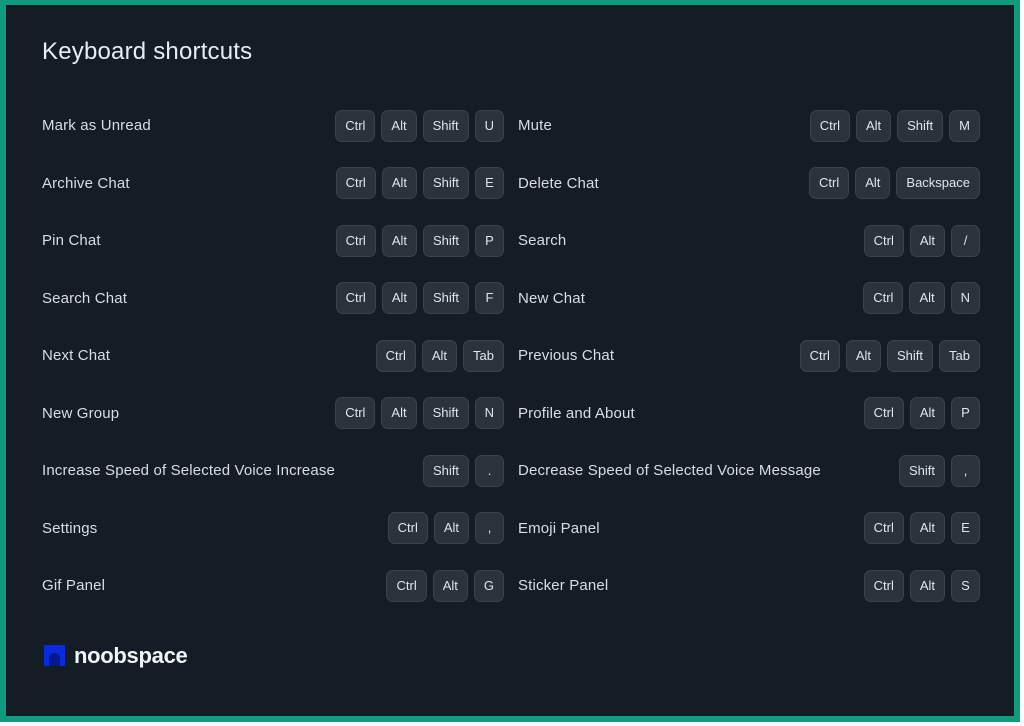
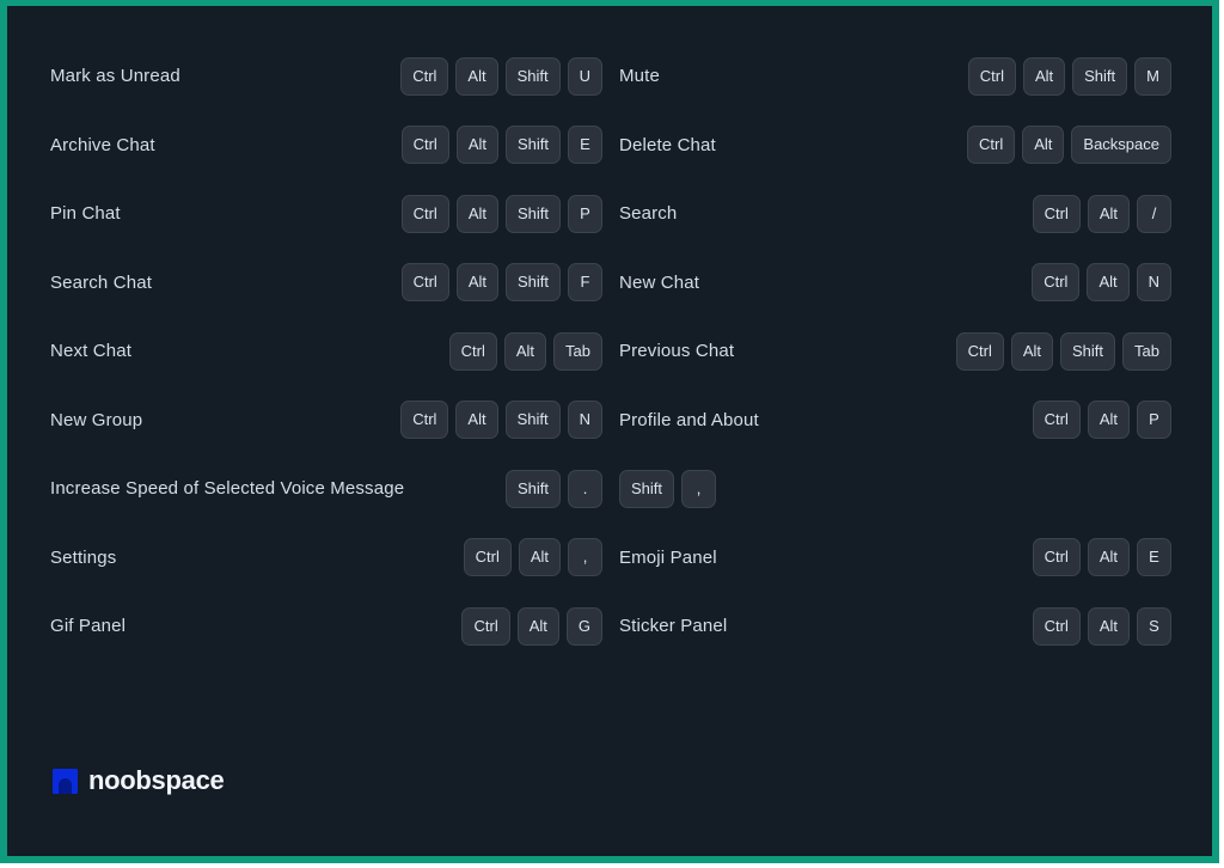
- Keyboard shortcuts
  Mark as Unread
  Ctrl
  Alt
  Shift
  U
  Archive Chat
  Ctrl
  Alt
  Shift
  E
  Pin Chat
  Ctrl
  Alt
  Shift
  P
  Search Chat
  Ctrl
  Alt
  Shift
  F
  Next Chat
  Ctrl
  Alt
  Tab
  New Group
  Ctrl
  Alt
  Shift
  N
- Increase Speed of Selected Voice Increase
+ Increase Speed of Selected Voice Message
  Shift
  .
  Settings
  Ctrl
  Alt
  ,
  Gif Panel
  Ctrl
  Alt
  G
  Mute
  Ctrl
  Alt
  Shift
  M
  Delete Chat
  Ctrl
  Alt
  Backspace
  Search
  Ctrl
  Alt
  /
  New Chat
  Ctrl
  Alt
  N
  Previous Chat
  Ctrl
  Alt
  Shift
  Tab
  Profile and About
  Ctrl
  Alt
  P
- Decrease Speed of Selected Voice Message
  Shift
  ,
  Emoji Panel
  Ctrl
  Alt
  E
  Sticker Panel
  Ctrl
  Alt
  S
  noobspace
